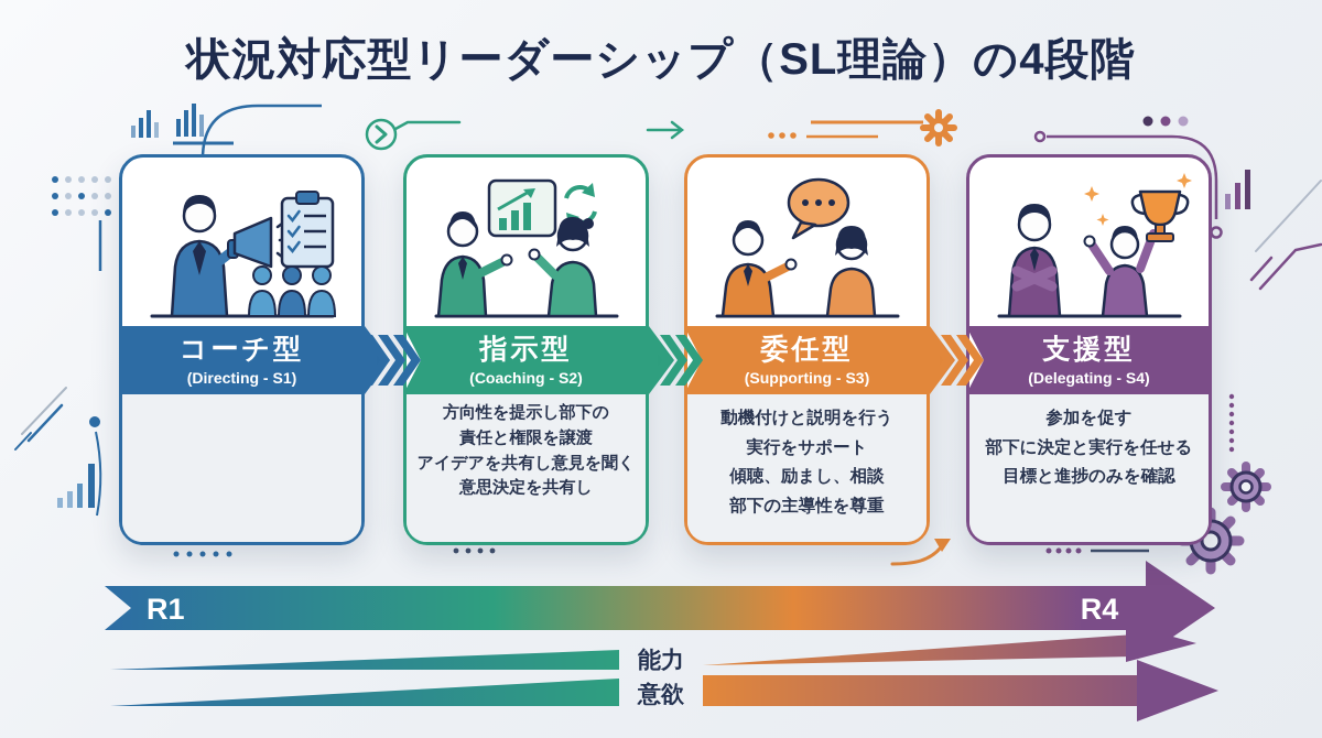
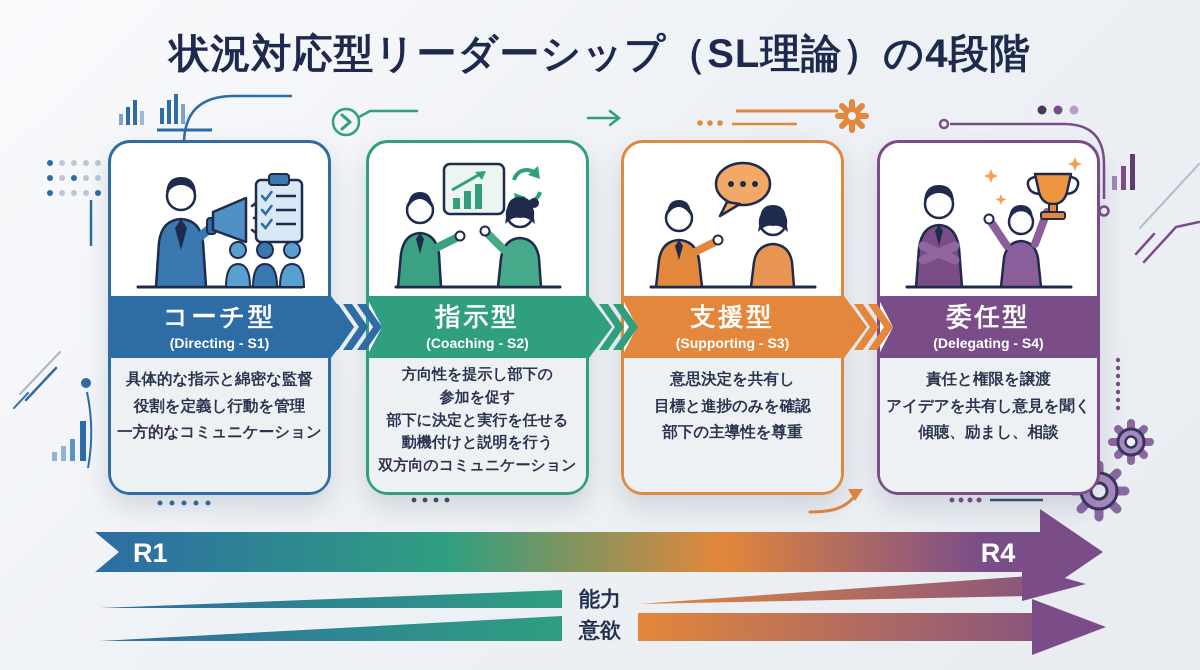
  R1
  R4
  能力
  意欲
  状況対応型リーダーシップ（SL理論）の4段階
  コーチ型
  (Directing - S1)
+ 具体的な指示と綿密な監督
+ 役割を定義し行動を管理
+ 一方的なコミュニケーション
  指示型
  (Coaching - S2)
  方向性を提示し部下の
- 責任と権限を譲渡
+ 参加を促す
- アイデアを共有し意見を聞く
+ 部下に決定と実行を任せる
- 意思決定を共有し
+ 動機付けと説明を行う
+ 双方向のコミュニケーション
- 委任型
+ 支援型
  (Supporting - S3)
- 動機付けと説明を行う
+ 意思決定を共有し
- 実行をサポート
- 傾聴、励まし、相談
+ 目標と進捗のみを確認
  部下の主導性を尊重
- 支援型
+ 委任型
  (Delegating - S4)
- 参加を促す
+ 責任と権限を譲渡
- 部下に決定と実行を任せる
+ アイデアを共有し意見を聞く
- 目標と進捗のみを確認
+ 傾聴、励まし、相談
